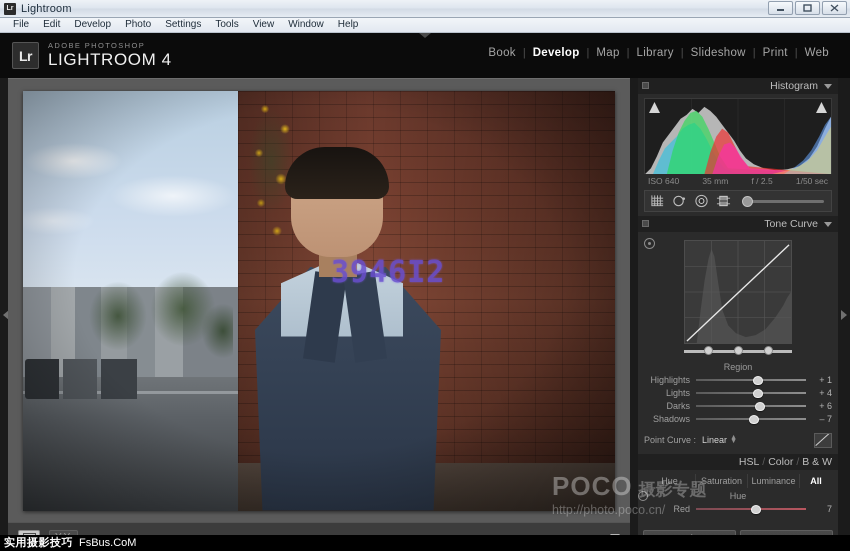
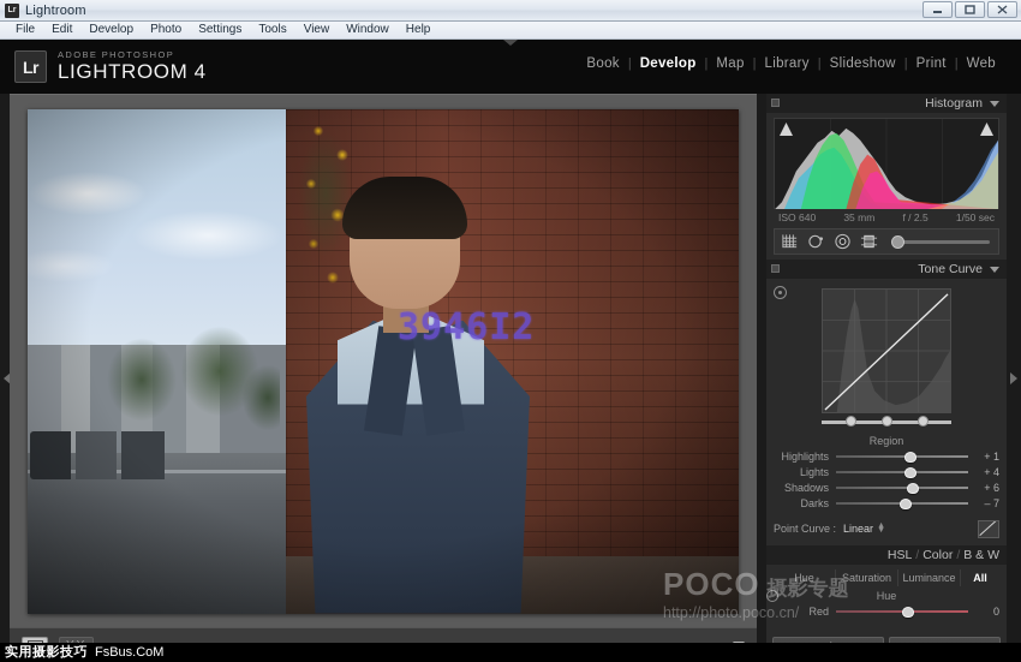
  Lightroom
  File
  Edit
  Develop
  Photo
  Settings
  Tools
  View
  Window
  Help
  Lr
  ADOBE PHOTOSHOP
  LIGHTROOM 4
  Book
  |
  Develop
  |
  Map
  |
  Library
  |
  Slideshow
  |
  Print
  |
  Web
  3946I2
  POCO
  摄影专题
  http://photo.poco.cn/
  Histogram
  ISO 640
  35 mm
  f / 2.5
  1/50 sec
  Tone Curve
  Region
  Highlights
  + 1
  Lights
  + 4
- Darks
+ Shadows
  + 6
- Shadows
+ Darks
  – 7
  Point Curve :
  Linear
  HSL
  /
  Color
  /
  B & W
  Hue
  Saturation
  Luminance
  All
  Hue
  Red
- 7
+ 0
  实用摄影技巧
  FsBus.CoM
